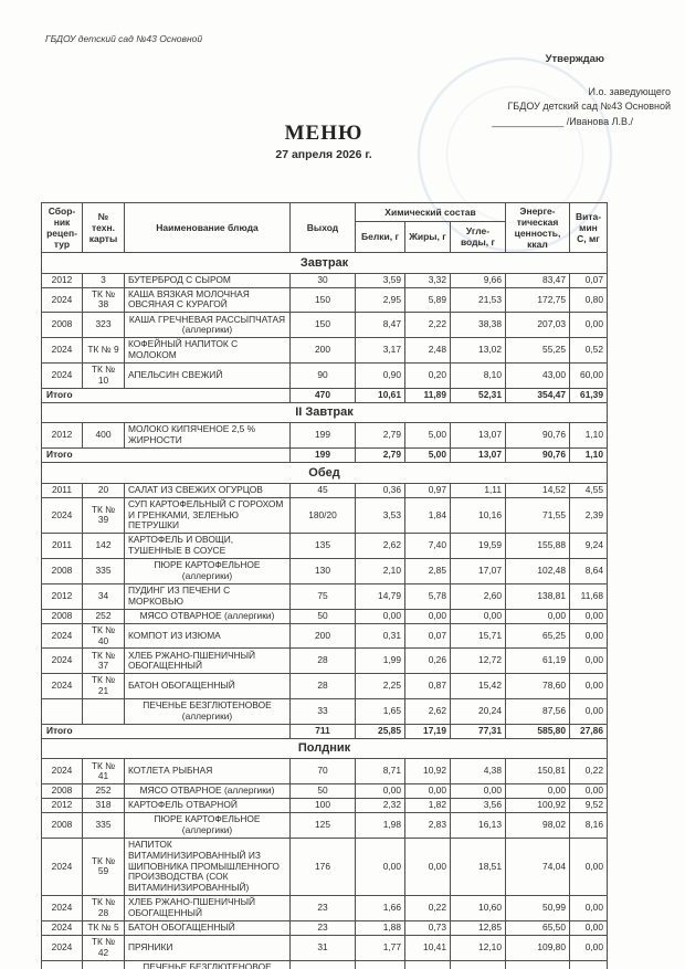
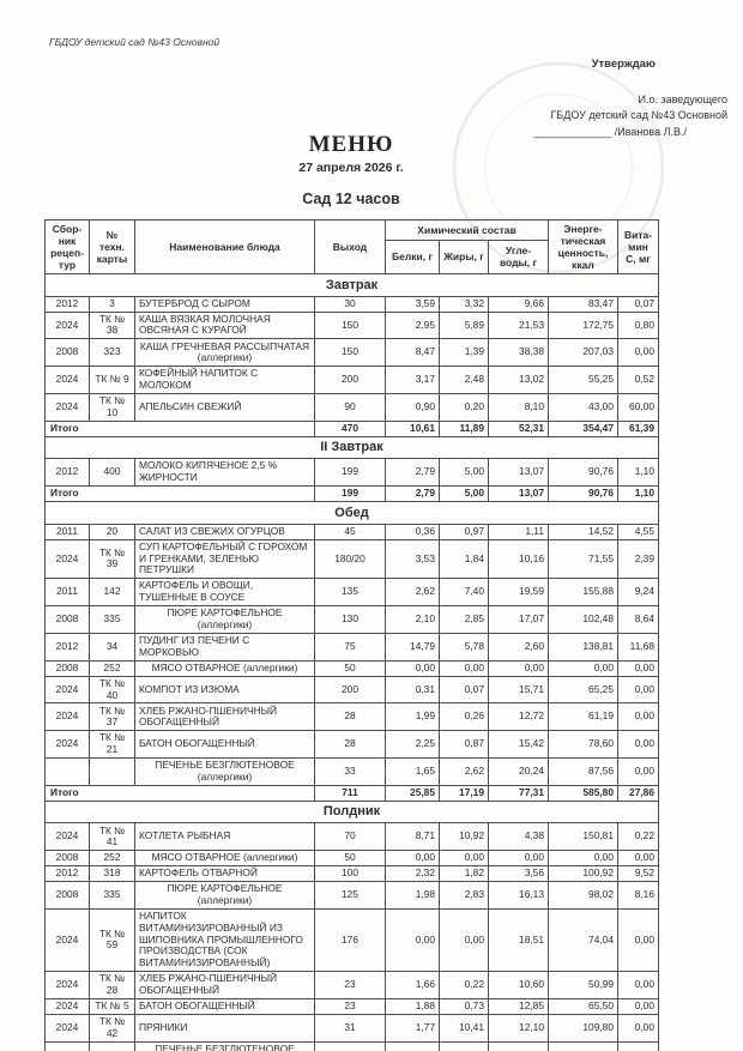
  ГБДОУ детский сад №43 Основной
  Утверждаю
  И.о. заведующего
  ГБДОУ детский сад №43 Основной
  _____________ /Иванова Л.В./
  МЕНЮ
  27 апреля 2026 г.
+ Сад 12 часов
  Сбор- ник рецеп- тур	№ техн. карты	Наименование блюда	Выход	Химический состав	Энерге- тическая ценность, ккал	Вита- мин С, мг
  Белки, г	Жиры, г	Угле- воды, г
  Завтрак
  2012	3	БУТЕРБРОД С СЫРОМ	30	3,59	3,32	9,66	83,47	0,07
  2024	ТК № 38	КАША ВЯЗКАЯ МОЛОЧНАЯ ОВСЯНАЯ С КУРАГОЙ	150	2,95	5,89	21,53	172,75	0,80
- 2008	323	КАША ГРЕЧНЕВАЯ РАССЫПЧАТАЯ (аллергики)	150	8,47	2,22	38,38	207,03	0,00
+ 2008	323	КАША ГРЕЧНЕВАЯ РАССЫПЧАТАЯ (аллергики)	150	8,47	1,39	38,38	207,03	0,00
  2024	ТК № 9	КОФЕЙНЫЙ НАПИТОК С МОЛОКОМ	200	3,17	2,48	13,02	55,25	0,52
  2024	ТК № 10	АПЕЛЬСИН СВЕЖИЙ	90	0,90	0,20	8,10	43,00	60,00
  Итого	470	10,61	11,89	52,31	354,47	61,39
  II Завтрак
  2012	400	МОЛОКО КИПЯЧЕНОЕ 2,5 % ЖИРНОСТИ	199	2,79	5,00	13,07	90,76	1,10
  Итого	199	2,79	5,00	13,07	90,76	1,10
  Обед
  2011	20	САЛАТ ИЗ СВЕЖИХ ОГУРЦОВ	45	0,36	0,97	1,11	14,52	4,55
  2024	ТК № 39	СУП КАРТОФЕЛЬНЫЙ С ГОРОХОМ И ГРЕНКАМИ, ЗЕЛЕНЬЮ ПЕТРУШКИ	180/20	3,53	1,84	10,16	71,55	2,39
  2011	142	КАРТОФЕЛЬ И ОВОЩИ, ТУШЕННЫЕ В СОУСЕ	135	2,62	7,40	19,59	155,88	9,24
  2008	335	ПЮРЕ КАРТОФЕЛЬНОЕ (аллергики)	130	2,10	2,85	17,07	102,48	8,64
  2012	34	ПУДИНГ ИЗ ПЕЧЕНИ С МОРКОВЬЮ	75	14,79	5,78	2,60	138,81	11,68
  2008	252	МЯСО ОТВАРНОЕ (аллергики)	50	0,00	0,00	0,00	0,00	0,00
  2024	ТК № 40	КОМПОТ ИЗ ИЗЮМА	200	0,31	0,07	15,71	65,25	0,00
  2024	ТК № 37	ХЛЕБ РЖАНО-ПШЕНИЧНЫЙ ОБОГАЩЕННЫЙ	28	1,99	0,26	12,72	61,19	0,00
  2024	ТК № 21	БАТОН ОБОГАЩЕННЫЙ	28	2,25	0,87	15,42	78,60	0,00
  		ПЕЧЕНЬЕ БЕЗГЛЮТЕНОВОЕ (аллергики)	33	1,65	2,62	20,24	87,56	0,00
  Итого	711	25,85	17,19	77,31	585,80	27,86
  Полдник
  2024	ТК № 41	КОТЛЕТА РЫБНАЯ	70	8,71	10,92	4,38	150,81	0,22
  2008	252	МЯСО ОТВАРНОЕ (аллергики)	50	0,00	0,00	0,00	0,00	0,00
  2012	318	КАРТОФЕЛЬ ОТВАРНОЙ	100	2,32	1,82	3,56	100,92	9,52
  2008	335	ПЮРЕ КАРТОФЕЛЬНОЕ (аллергики)	125	1,98	2,83	16,13	98,02	8,16
  2024	ТК № 59	НАПИТОК ВИТАМИНИЗИРОВАННЫЙ ИЗ ШИПОВНИКА ПРОМЫШЛЕННОГО ПРОИЗВОДСТВА (СОК ВИТАМИНИЗИРОВАННЫЙ)	176	0,00	0,00	18,51	74,04	0,00
  2024	ТК № 28	ХЛЕБ РЖАНО-ПШЕНИЧНЫЙ ОБОГАЩЕННЫЙ	23	1,66	0,22	10,60	50,99	0,00
  2024	ТК № 5	БАТОН ОБОГАЩЕННЫЙ	23	1,88	0,73	12,85	65,50	0,00
  2024	ТК № 42	ПРЯНИКИ	31	1,77	10,41	12,10	109,80	0,00
